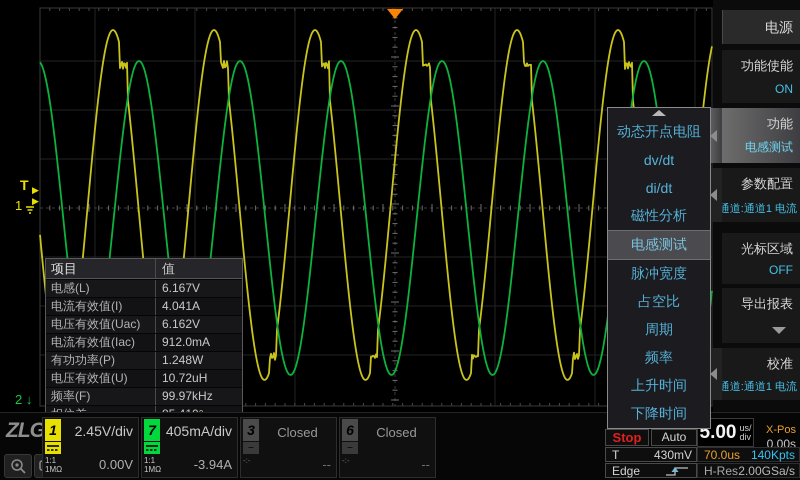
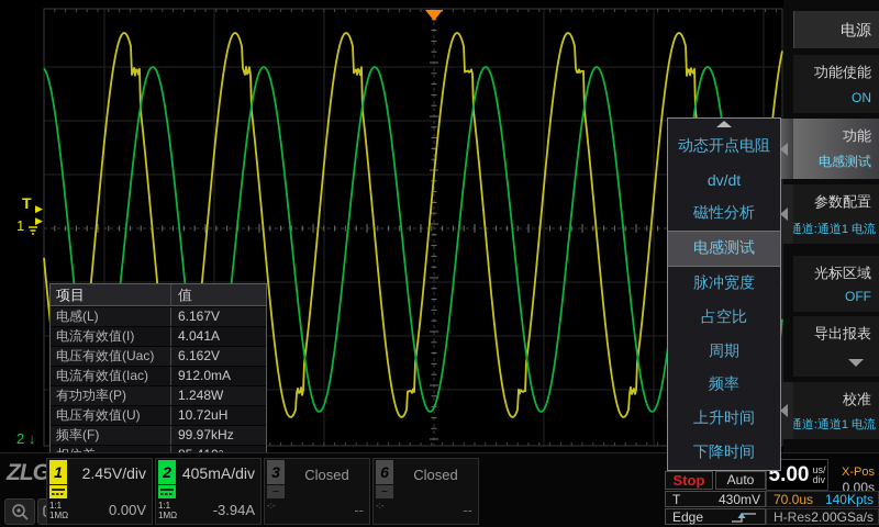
  T
  ▶
  1
  ▶
  2 ↓
  项目
  值
  电感(L)
  6.167V
  电流有效值(I)
  4.041A
  电压有效值(Uac)
  6.162V
  电流有效值(Iac)
  912.0mA
  有功功率(P)
  1.248W
  电压有效值(U)
  10.72uH
  频率(F)
  99.97kHz
  动态开点电阻
  dv/dt
- di/dt
  磁性分析
  电感测试
  脉冲宽度
  占空比
  周期
  频率
  上升时间
  下降时间
  电源
  功能使能
  ON
  功能
  电感测试
  参数配置
  通道:通道1 电流
  光标区域
  OFF
  导出报表
  校准
  通道:通道1 电流
  ZLG
  1
  1:1
  1MΩ
  2.45V/div
  0.00V
- 7
+ 2
  1:1
  1MΩ
  405mA/div
  -3.94A
  3
  –
  -:-
  Closed
  --
  6
  –
  -:-
  Closed
  --
  Stop
  Auto
  T
  430mV
  Edge
  5.00
  us/
  div
  X-Pos
  0.00s
  70.0us
  140Kpts
  H-Res
  2.00GSa/s
